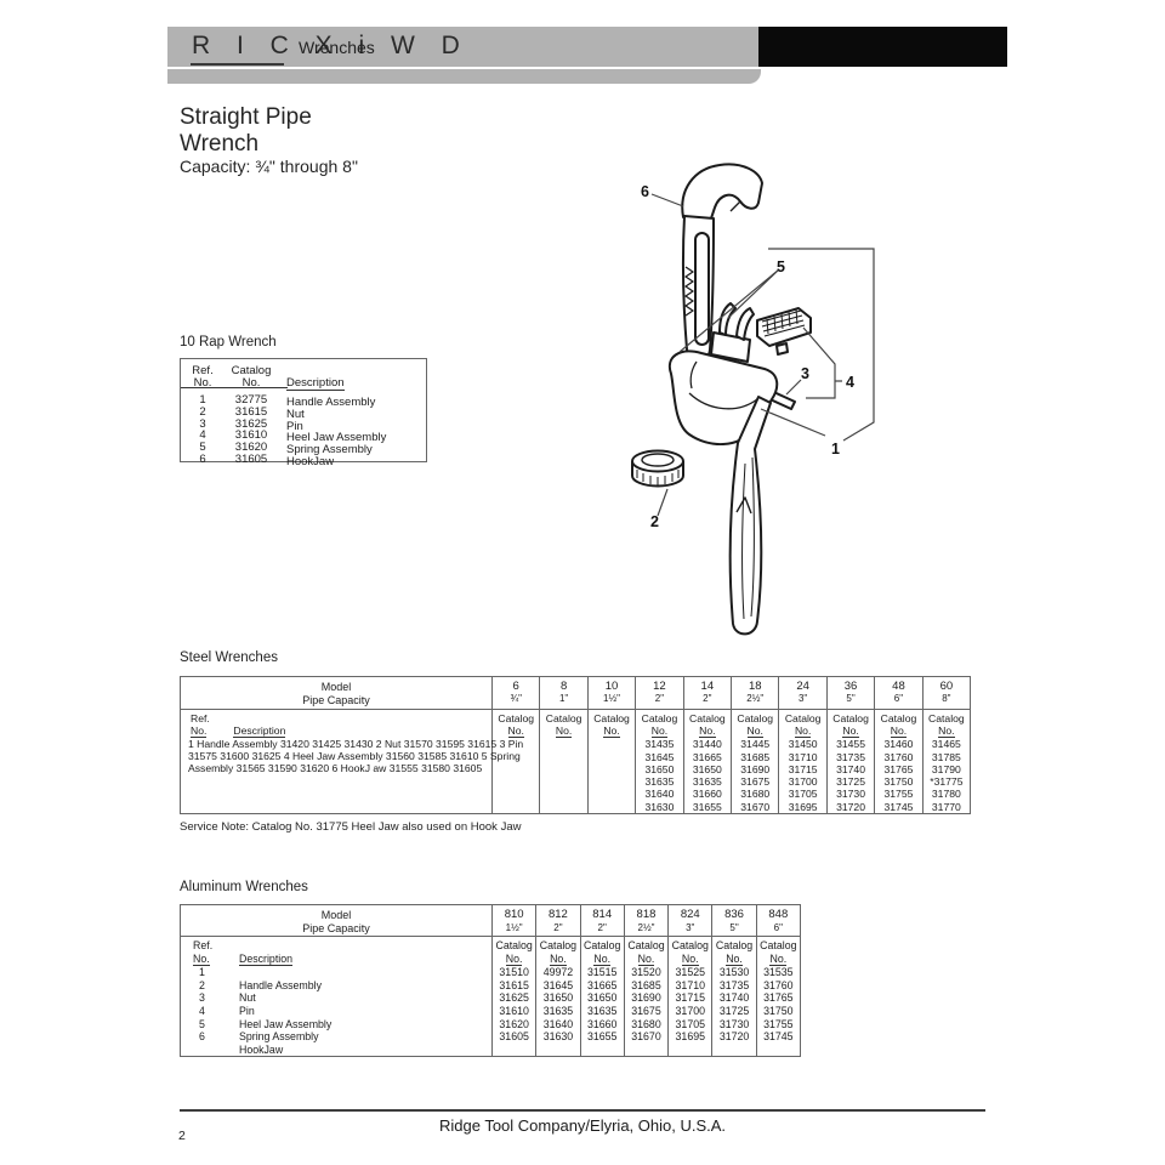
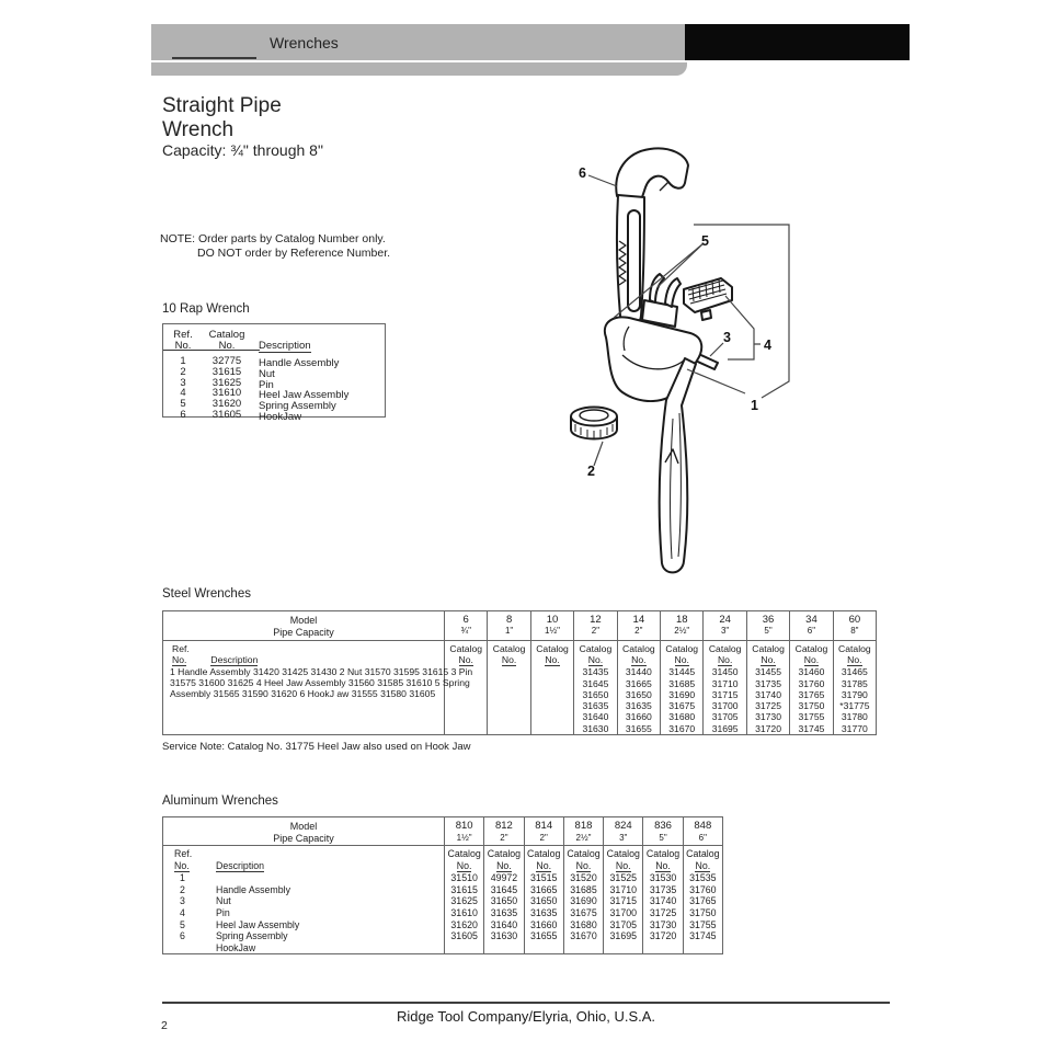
- R I C X i W D
  Wrenches
  Straight Pipe
  Wrench
  Capacity: ¾" through 8"
+ NOTE: Order parts by Catalog Number only.
+ DO NOT order by Reference Number.
  10 Rap Wrench
  Ref.
  Catalog
  No.
  No.
  Description
  1
  32775
  Handle Assembly
  2
  31615
  Nut
  3
  31625
  Pin
  4
  31610
  Heel Jaw Assembly
  5
  31620
  Spring Assembly
  6
  31605
  HookJaw
  6
  5
  3
  4
  1
  2
  Steel Wrenches
  Model
  Pipe Capacity
  6
  ¾"
  8
  1"
  10
  1½"
  12
  2"
  14
  2"
  18
  2½"
  24
  3"
  36
  5"
- 48
+ 34
  6"
  60
  8"
  Ref.
  No. Description
  1 Handle Assembly 31420 31425 31430 2 Nut 31570 31595 31615 3 Pin
  31575 31600 31625 4 Heel Jaw Assembly 31560 31585 31610 5 Spring
  Assembly 31565 31590 31620 6 HookJ aw 31555 31580 31605
  Catalog
  No.
  Catalog
  No.
  Catalog
  No.
  Catalog
  No.
  31435
  31645
  31650
  31635
  31640
  31630
  Catalog
  No.
  31440
  31665
  31650
  31635
  31660
  31655
  Catalog
  No.
  31445
  31685
  31690
  31675
  31680
  31670
  Catalog
  No.
  31450
  31710
  31715
  31700
  31705
  31695
  Catalog
  No.
  31455
  31735
  31740
  31725
  31730
  31720
  Catalog
  No.
  31460
  31760
  31765
  31750
  31755
  31745
  Catalog
  No.
  31465
  31785
  31790
  *31775
  31780
  31770
  Service Note: Catalog No. 31775 Heel Jaw also used on Hook Jaw
  Aluminum Wrenches
  Model
  Pipe Capacity
  810
  1½"
  812
  2"
  814
  2"
  818
  2½"
  824
  3"
  836
  5"
  848
  6"
  Ref.
  No.
  1
  2
  3
  4
  5
  6
  Description
  Handle Assembly
  Nut
  Pin
  Heel Jaw Assembly
  Spring Assembly
  HookJaw
  Catalog
  No.
  31510
  31615
  31625
  31610
  31620
  31605
  Catalog
  No.
  49972
  31645
  31650
  31635
  31640
  31630
  Catalog
  No.
  31515
  31665
  31650
  31635
  31660
  31655
  Catalog
  No.
  31520
  31685
  31690
  31675
  31680
  31670
  Catalog
  No.
  31525
  31710
  31715
  31700
  31705
  31695
  Catalog
  No.
  31530
  31735
  31740
  31725
  31730
  31720
  Catalog
  No.
  31535
  31760
  31765
  31750
  31755
  31745
  Ridge Tool Company/Elyria, Ohio, U.S.A.
  2
